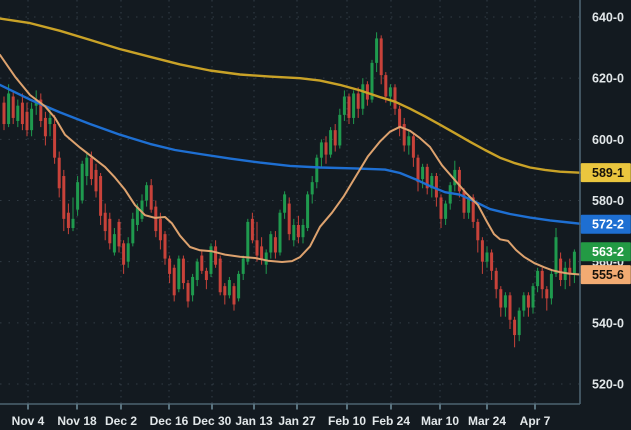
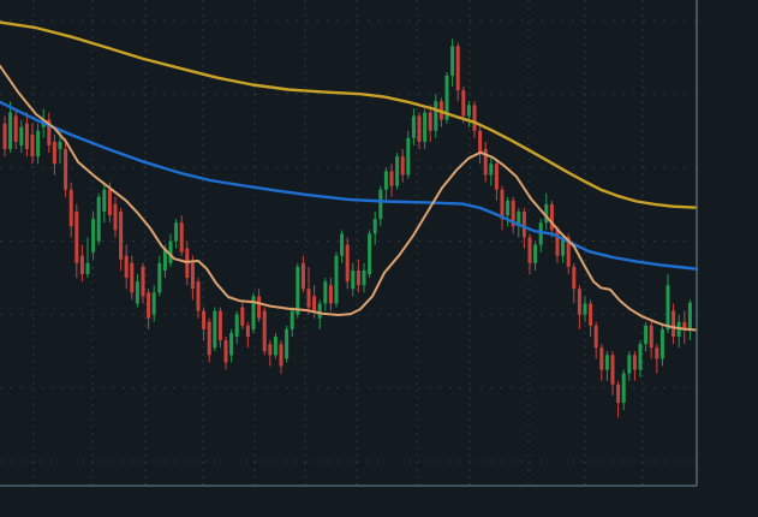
- 640-0
- 620-0
- 600-0
- 580-0
- 560-0
- 540-0
- 520-0
- 589-1
- 572-2
- 563-2
- 555-6
- Nov 4
- Nov 18
- Dec 2
- Dec 16
- Dec 30
- Jan 13
- Jan 27
- Feb 10
- Feb 24
- Mar 10
- Mar 24
- Apr 7
